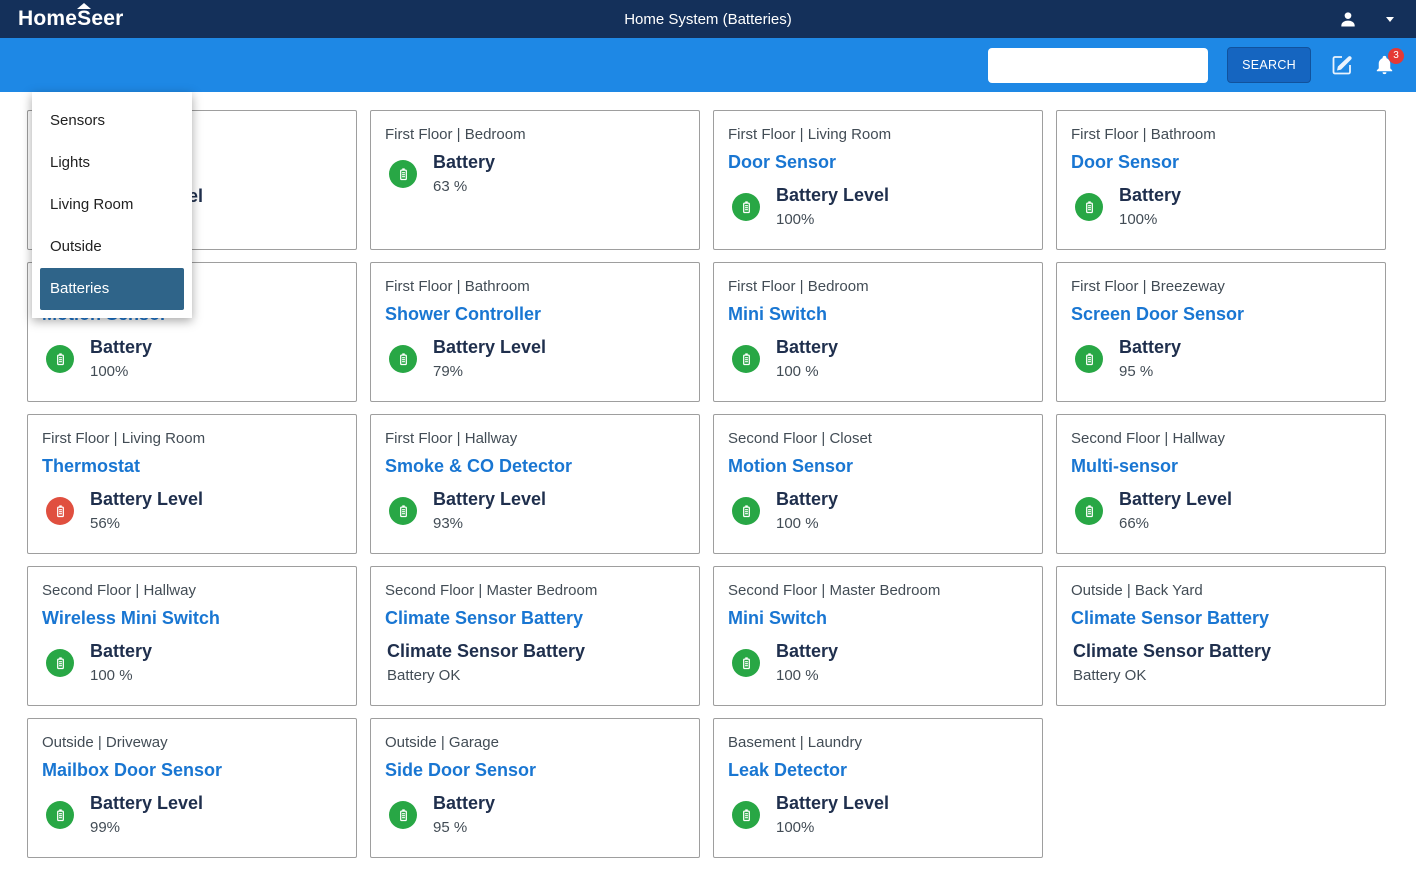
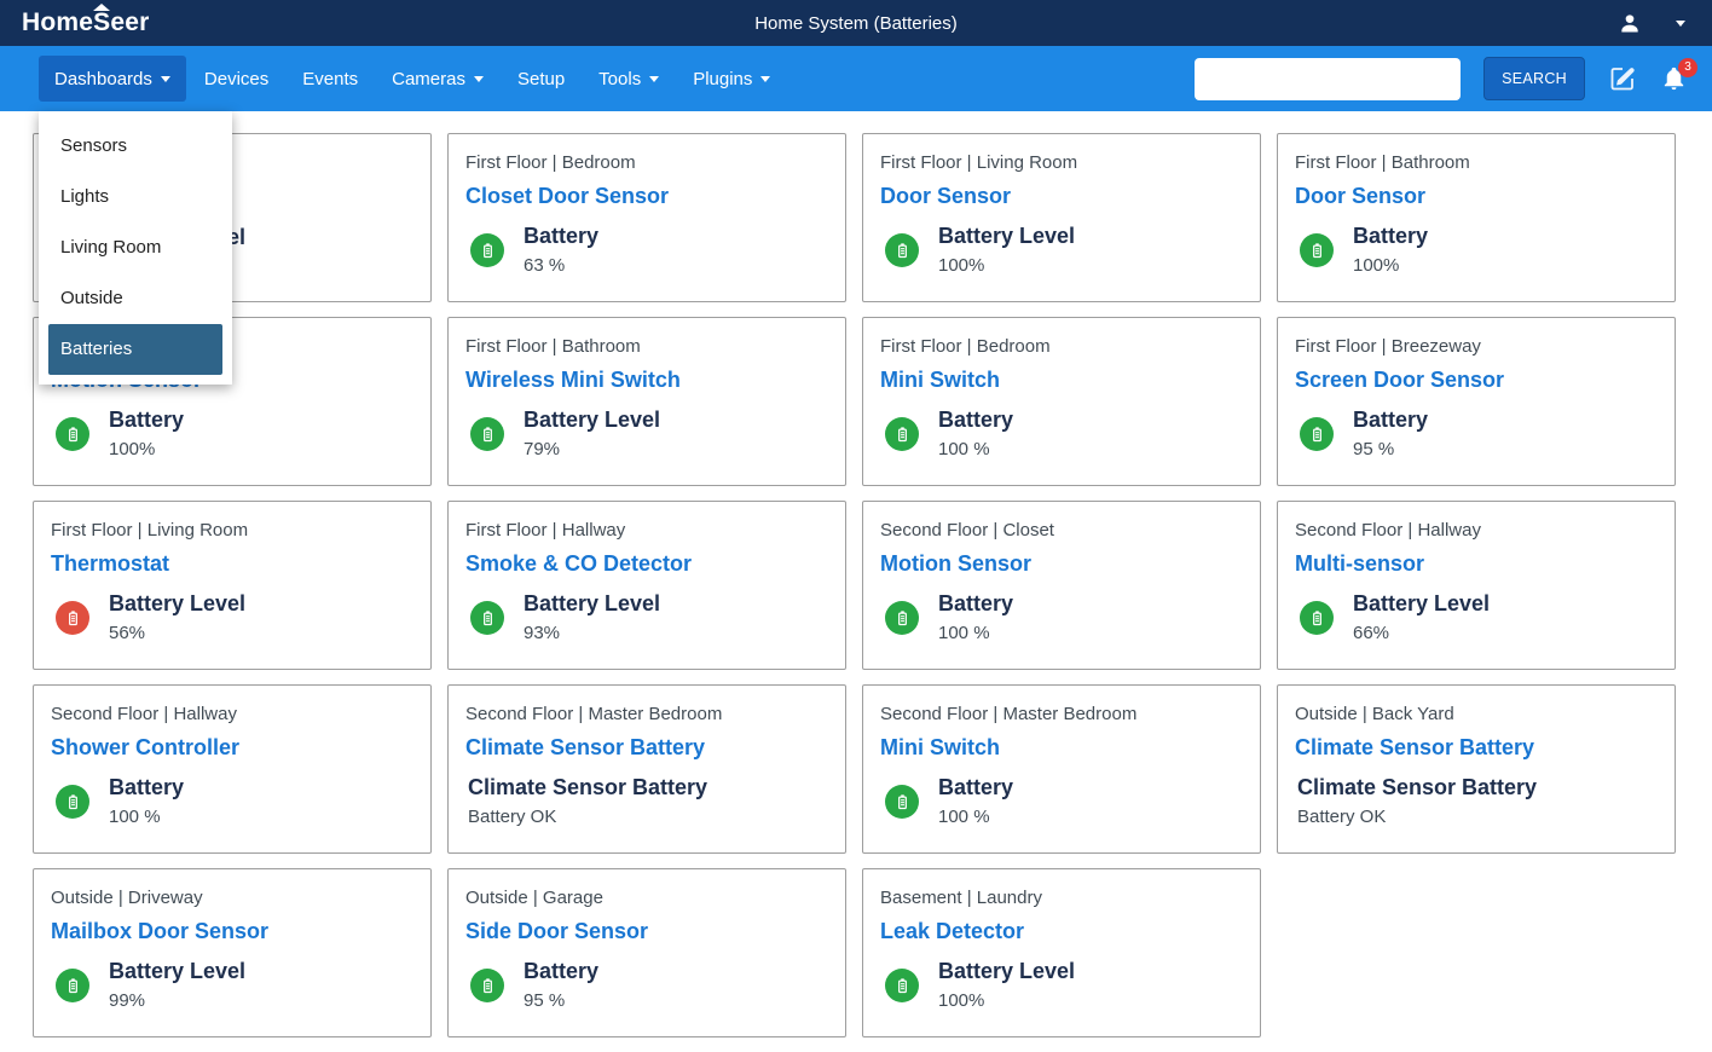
  HomeSeer
  Home System (Batteries)
+ Dashboards
+ Devices
+ Events
+ Cameras
+ Setup
+ Tools
+ Plugins
  SEARCH
  3
  Sensors
  Lights
  Living Room
  Outside
  Batteries
  First Floor | Bedroom
+ Closet Door Sensor
  Battery
  63 %
  First Floor | Living Room
  Door Sensor
  Battery Level
  100%
  First Floor | Bathroom
  Door Sensor
  Battery
  100%
  Battery
  100%
  First Floor | Bathroom
- Shower Controller
+ Wireless Mini Switch
  Battery Level
  79%
  First Floor | Bedroom
  Mini Switch
  Battery
  100 %
  First Floor | Breezeway
  Screen Door Sensor
  Battery
  95 %
  First Floor | Living Room
  Thermostat
  Battery Level
  56%
  First Floor | Hallway
  Smoke & CO Detector
  Battery Level
  93%
  Second Floor | Closet
  Motion Sensor
  Battery
  100 %
  Second Floor | Hallway
  Multi-sensor
  Battery Level
  66%
  Second Floor | Hallway
- Wireless Mini Switch
+ Shower Controller
  Battery
  100 %
  Second Floor | Master Bedroom
  Climate Sensor Battery
  Climate Sensor Battery
  Battery OK
  Second Floor | Master Bedroom
  Mini Switch
  Battery
  100 %
  Outside | Back Yard
  Climate Sensor Battery
  Climate Sensor Battery
  Battery OK
  Outside | Driveway
  Mailbox Door Sensor
  Battery Level
  99%
  Outside | Garage
  Side Door Sensor
  Battery
  95 %
  Basement | Laundry
  Leak Detector
  Battery Level
  100%
